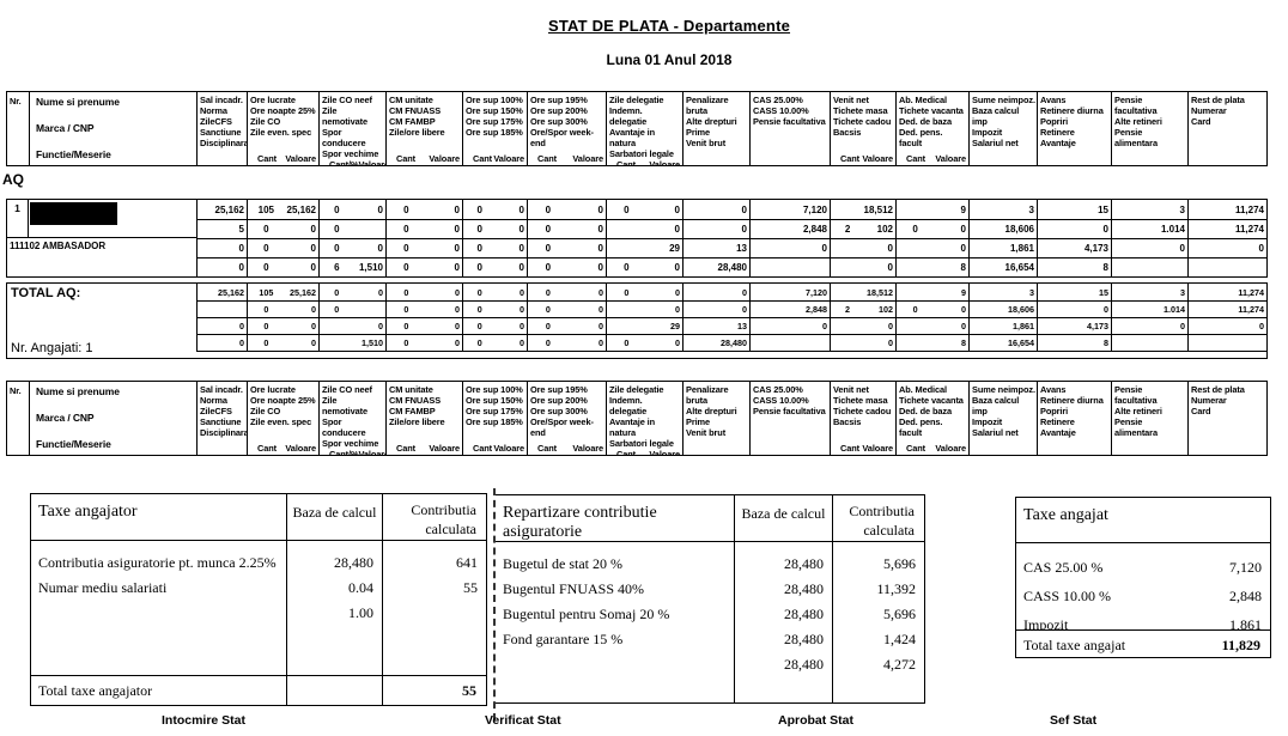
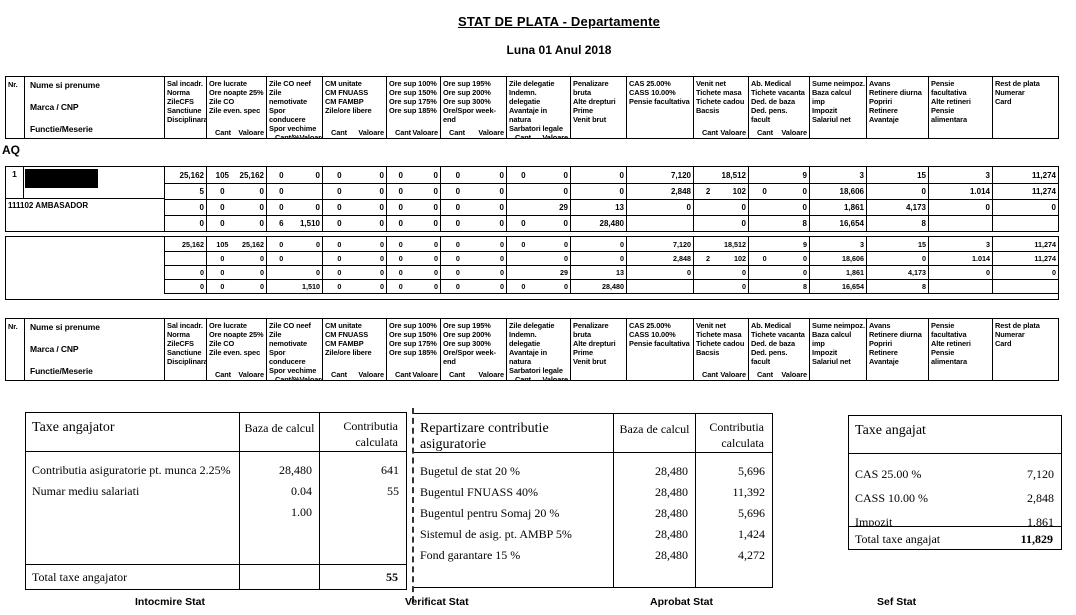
  STAT DE PLATA - Departamente
  Luna 01 Anul 2018
  Nr.
  Nume si prenume
  Marca / CNP
  Functie/Meserie
  Sal incadr.
  Norma
  ZileCFS
  Sanctiune
  Disciplinar
  Ore lucrate
  Ore noapte 25%
  Zile CO
  Zile even. spec
  Cant
  Valoare
  Zile CO neef
  Zile nemotivate
  Spor conducere
  Spor vechime
  Cant/%
  Valoar
  CM unitate
  CM FNUASS
  CM FAMBP
  Zile/ore libere
  Cant
  Valoare
  Ore sup 100%
  Ore sup 150%
  Ore sup 175%
  Ore sup 185%
  Cant
  Valoare
  Ore sup 195%
  Ore sup 200%
  Ore sup 300%
  Ore/Spor week-end
  Cant
  Valoare
  Zile delegatie
  Indemn. delegatie
  Avantaje in natura
  Sarbatori legale
  Cant
  Valoare
  Penalizare bruta
  Alte drepturi
  Prime
  Venit brut
  CAS 25.00%
  CASS 10.00%
  Pensie facultativa
  Venit net
  Tichete masa
  Tichete cadou
  Bacsis
  Cant
  Valoare
  Ab. Medical
  Tichete vacanta
  Ded. de baza
  Ded. pens. facult
  Cant
  Valoare
  Sume neimpoz.
  Baza calcul imp
  Impozit
  Salariul net
  Avans
  Retinere diurna
  Popriri
  Retinere Avantaje
  Pensie facultativa
  Alte retineri
  Pensie alimentara
  Rest de plata
  Numerar
  Card
  AQ
  1
  111102 AMBASADOR
  25,162
  105
  25,162
  0
  0
  0
  0
  0
  0
  0
  0
  0
  0
  0
  7,120
  18,512
  9
  3
  15
  3
  11,274
  5
  0
  0
  0
  0
  0
  0
  0
  0
  0
  0
  0
  2,848
  2
  102
  0
  0
  18,606
  0
  1.014
  11,274
  0
  0
  0
  0
  0
  0
  0
  0
  0
  0
  0
  29
  13
  0
  0
  0
  1,861
  4,173
  0
  0
  0
  0
  0
  6
  1,510
  0
  0
  0
  0
  0
  0
  0
  0
  28,480
  0
  8
  16,654
  8
- TOTAL AQ:
- Nr. Angajati: 1
  25,162
  105
  25,162
  0
  0
  0
  0
  0
  0
  0
  0
  0
  0
  0
  7,120
  18,512
  9
  3
  15
  3
  11,274
  0
  0
  0
  0
  0
  0
  0
  0
  0
  0
  0
  2,848
  2
  102
  0
  0
  18,606
  0
  1.014
  11,274
  0
  0
  0
  0
  0
  0
  0
  0
  0
  0
  29
  13
  0
  0
  0
  1,861
  4,173
  0
  0
  0
  0
  0
  1,510
  0
  0
  0
  0
  0
  0
  0
  0
  28,480
  0
  8
  16,654
  8
  Nr.
  Nume si prenume
  Marca / CNP
  Functie/Meserie
  Sal incadr.
  Norma
  ZileCFS
  Sanctiune
  Disciplinar
  Ore lucrate
  Ore noapte 25%
  Zile CO
  Zile even. spec
  Cant
  Valoare
  Zile CO neef
  Zile nemotivate
  Spor conducere
  Spor vechime
  Cant/%
  Valoar
  CM unitate
  CM FNUASS
  CM FAMBP
  Zile/ore libere
  Cant
  Valoare
  Ore sup 100%
  Ore sup 150%
  Ore sup 175%
  Ore sup 185%
  Cant
  Valoare
  Ore sup 195%
  Ore sup 200%
  Ore sup 300%
  Ore/Spor week-end
  Cant
  Valoare
  Zile delegatie
  Indemn. delegatie
  Avantaje in natura
  Sarbatori legale
  Cant
  Valoare
  Penalizare bruta
  Alte drepturi
  Prime
  Venit brut
  CAS 25.00%
  CASS 10.00%
  Pensie facultativa
  Venit net
  Tichete masa
  Tichete cadou
  Bacsis
  Cant
  Valoare
  Ab. Medical
  Tichete vacanta
  Ded. de baza
  Ded. pens. facult
  Cant
  Valoare
  Sume neimpoz.
  Baza calcul imp
  Impozit
  Salariul net
  Avans
  Retinere diurna
  Popriri
  Retinere Avantaje
  Pensie facultativa
  Alte retineri
  Pensie alimentara
  Rest de plata
  Numerar
  Card
  Taxe angajator
  Baza de calcul
  Contributia
  calculata
  Contributia asiguratorie pt. munca 2.25%
  Numar mediu salariati
  28,480
  0.04
  1.00
  641
  55
  Total taxe angajator
  55
  Repartizare contributie asiguratorie
  Baza de calcul
  Contributia
  calculata
  Bugetul de stat 20 %
  Bugentul FNUASS 40%
  Bugentul pentru Somaj 20 %
+ Sistemul de asig. pt. AMBP 5%
  Fond garantare 15 %
  28,480
  28,480
  28,480
  28,480
  28,480
  5,696
  11,392
  5,696
  1,424
  4,272
  Taxe angajat
  CAS 25.00 %
  7,120
  CASS 10.00 %
  2,848
  Impozit
  1,861
  Total taxe angajat
  11,829
  Intocmire Stat
  Verificat Stat
  Aprobat Stat
  Sef Stat
